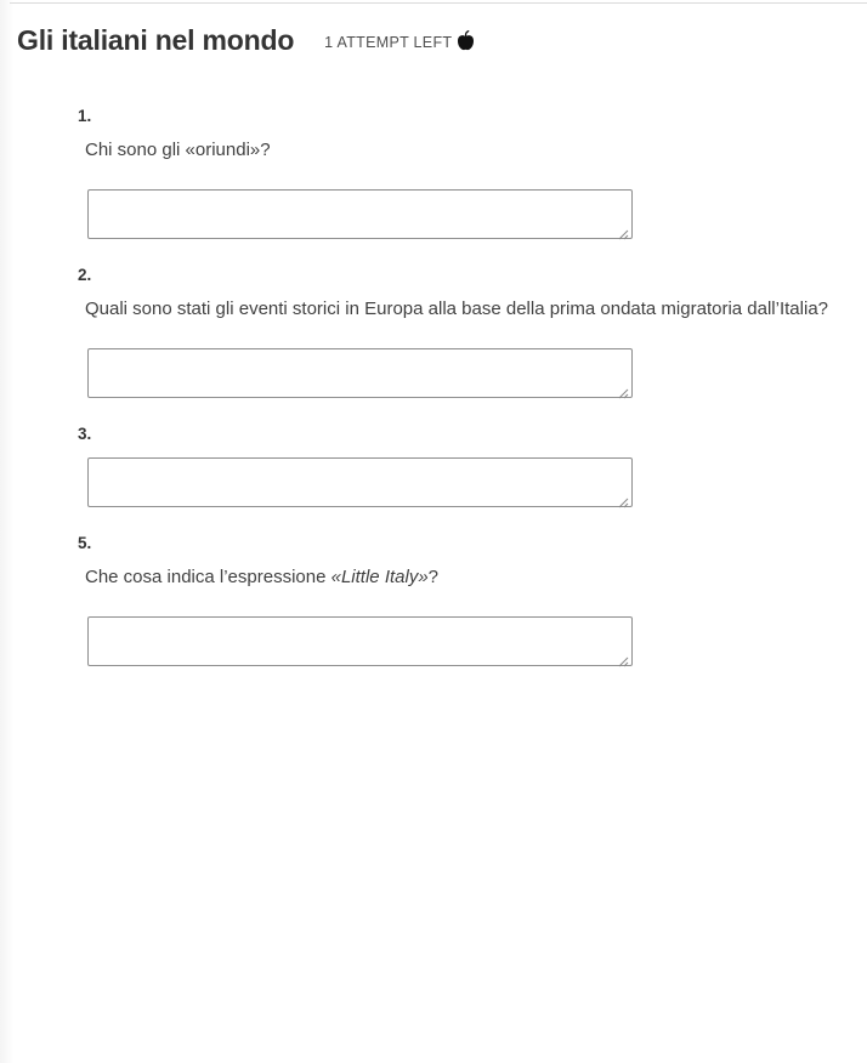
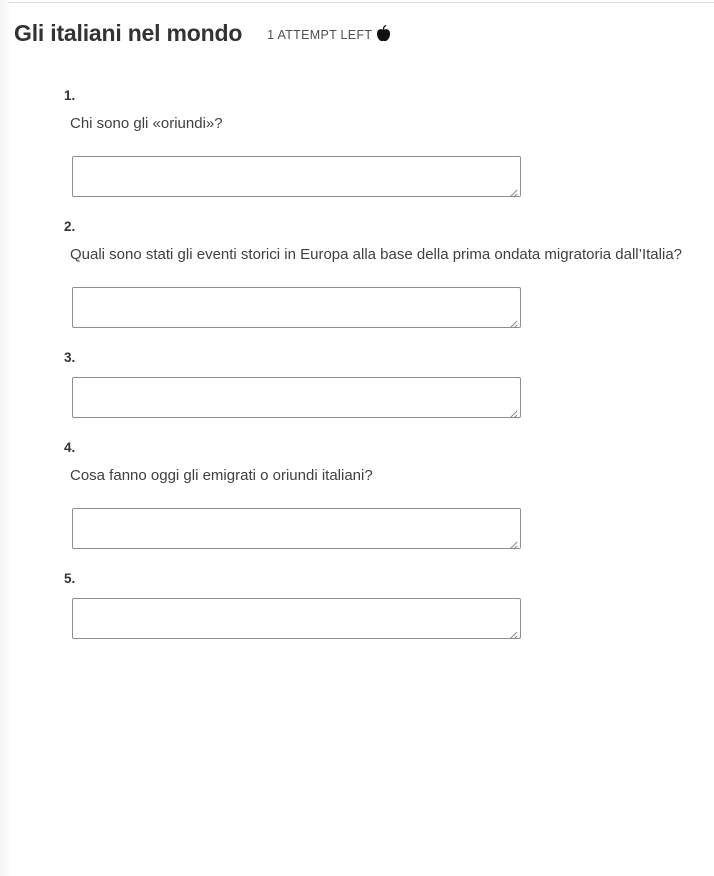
  Gli italiani nel mondo
  1 ATTEMPT LEFT
  1.
  Chi sono gli «oriundi»?
  2.
  Quali sono stati gli eventi storici in Europa alla base della prima ondata migratoria dall’Italia?
  3.
+ 4.
+ Cosa fanno oggi gli emigrati o oriundi italiani?
  5.
- Che cosa indica l’espressione «Little Italy»?
